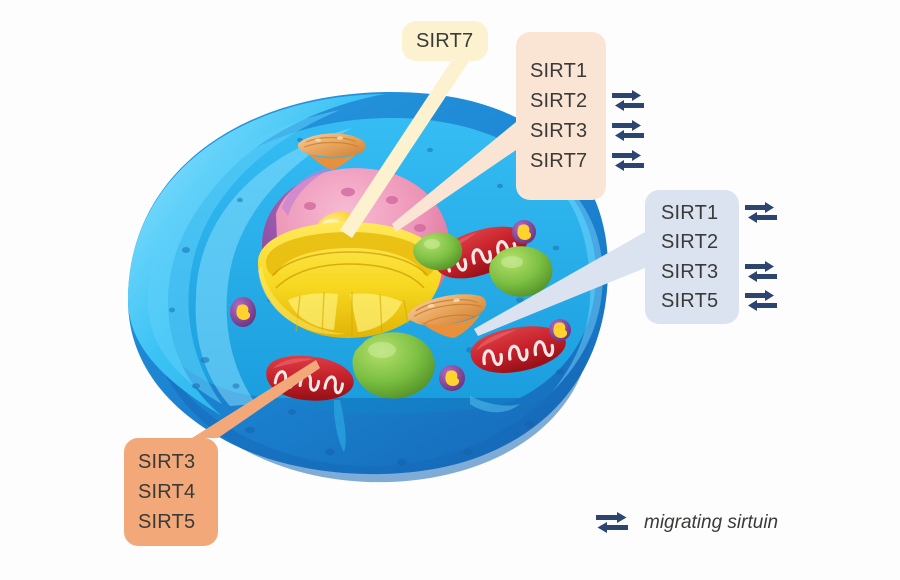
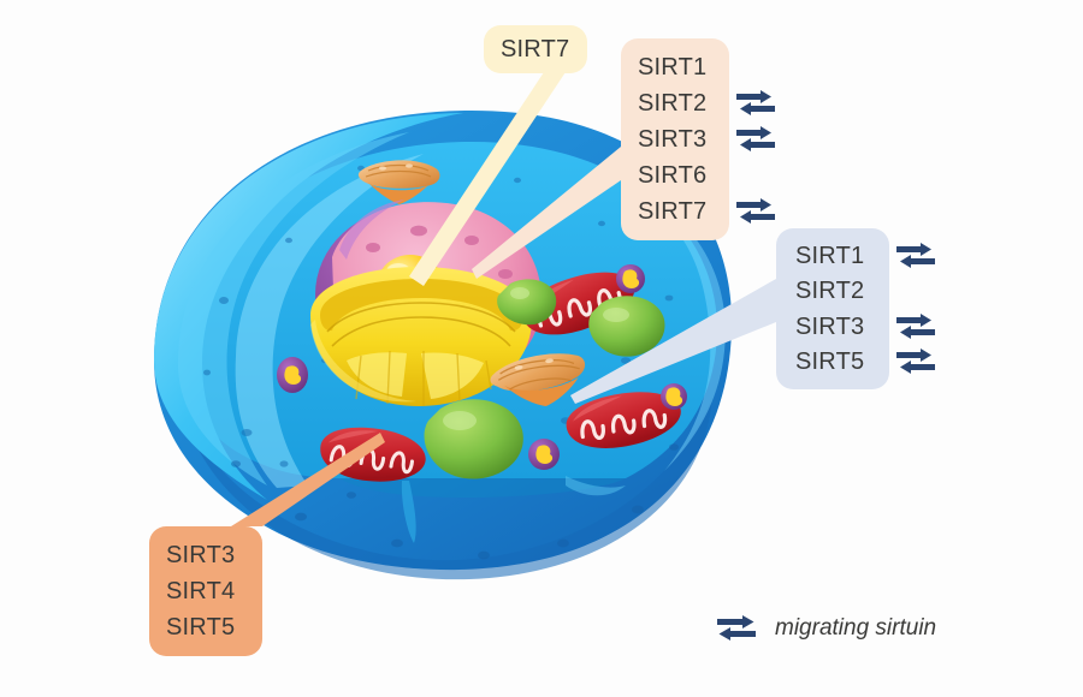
  SIRT7
  SIRT1
  SIRT2
  SIRT3
+ SIRT6
  SIRT7
  SIRT1
  SIRT2
  SIRT3
  SIRT5
  SIRT3
  SIRT4
  SIRT5
  migrating sirtuin
